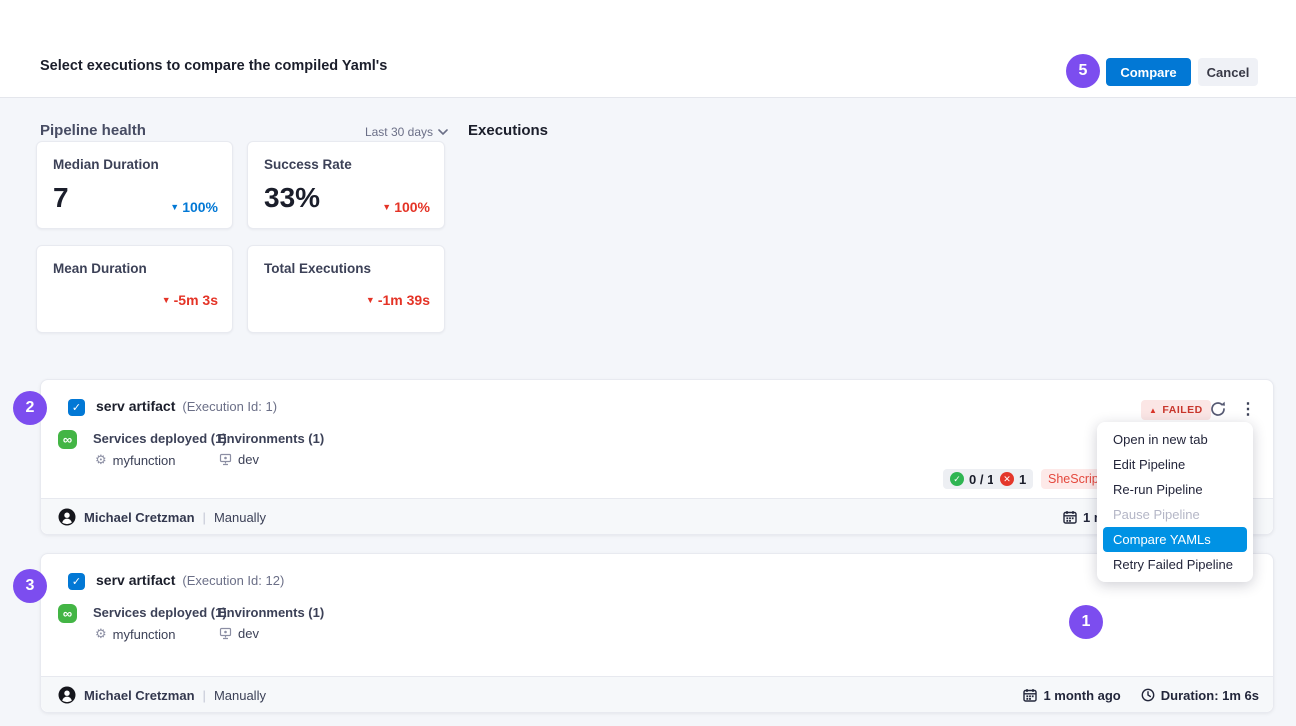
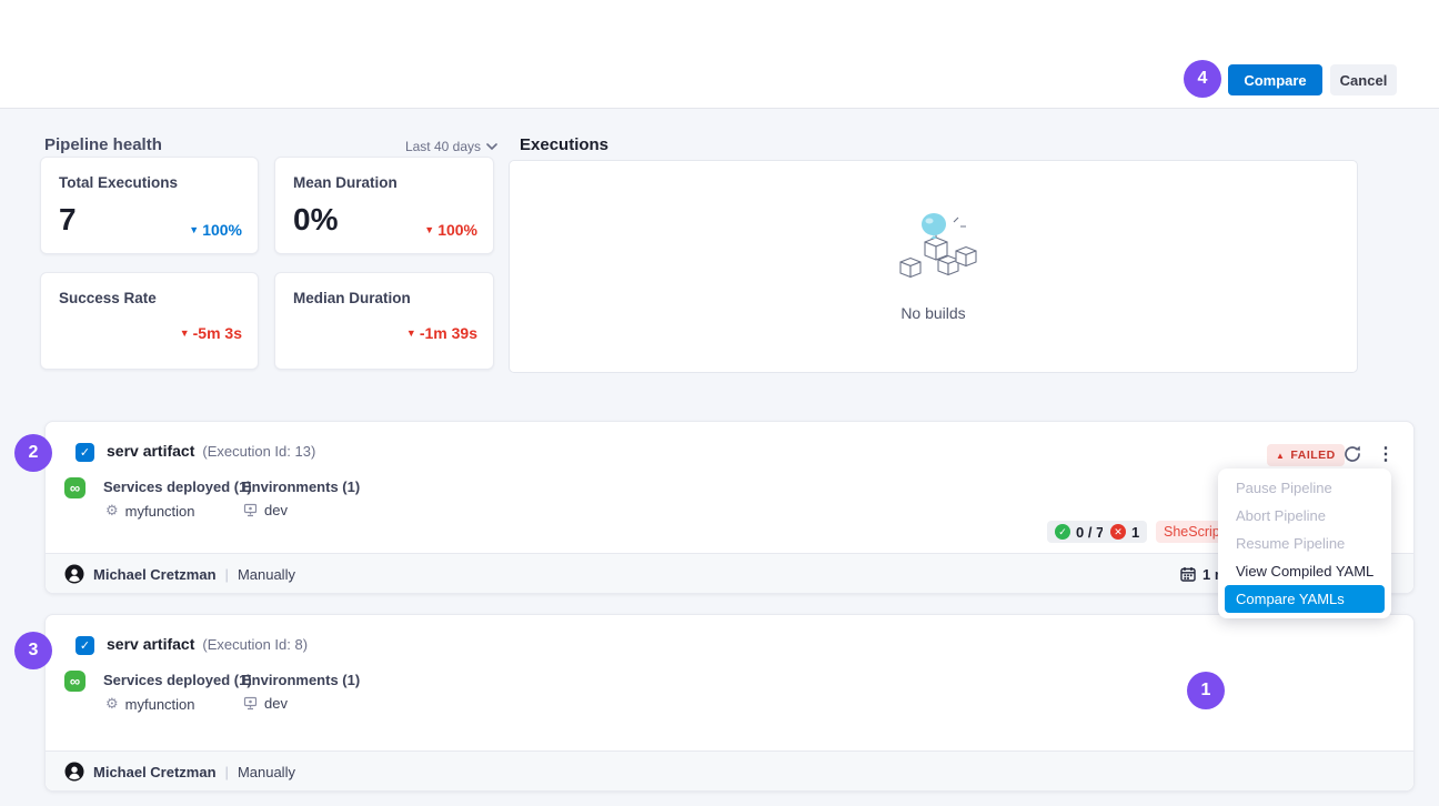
- Select executions to compare the compiled Yaml's
  Compare
  Cancel
  Pipeline health
- Last 30 days
+ Last 40 days
- Median Duration
+ Total Executions
  7
  ▼
  100%
- Success Rate
+ Mean Duration
- 33%
+ 0%
  ▼
  100%
- Mean Duration
+ Success Rate
  ▼
  -5m 3s
- Total Executions
+ Median Duration
  ▼
  -1m 39s
  Executions
+ No builds
  ✓
  serv artifact
- (Execution Id: 1)
+ (Execution Id: 13)
  ∞
  Services deployed (1)
  Environments (1)
  ⚙
  myfunction
  dev
  ✓
- 0 / 1
+ 0 / 7
  ✕
  1
  SheScrip
  ▲
  FAILED
  ⋮
  Michael Cretzman
  |
  Manually
  ✓
  serv artifact
- (Execution Id: 12)
+ (Execution Id: 8)
  ∞
  Services deployed (1)
  Environments (1)
  ⚙
  myfunction
  dev
  Michael Cretzman
  |
  Manually
- 1 month ago
- Duration: 1m 6s
- Open in new tab
- Edit Pipeline
- Re-run Pipeline
  Pause Pipeline
+ Abort Pipeline
+ Resume Pipeline
+ View Compiled YAML
  Compare YAMLs
- Retry Failed Pipeline
  2
  3
  1
- 5
+ 4
